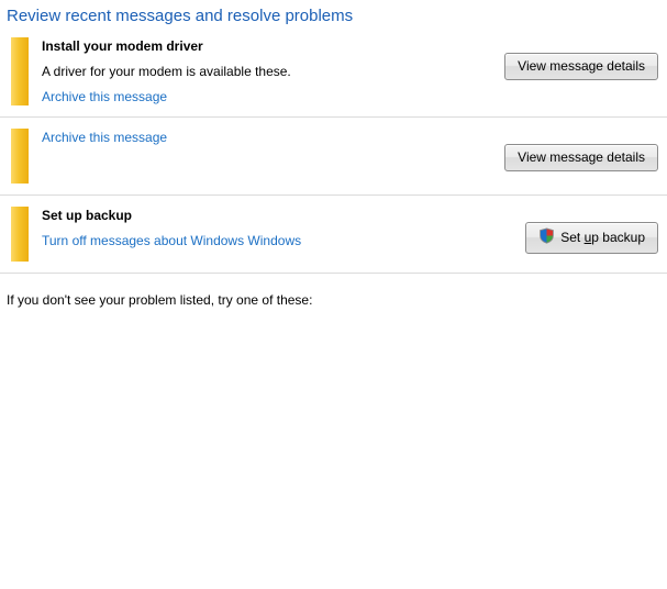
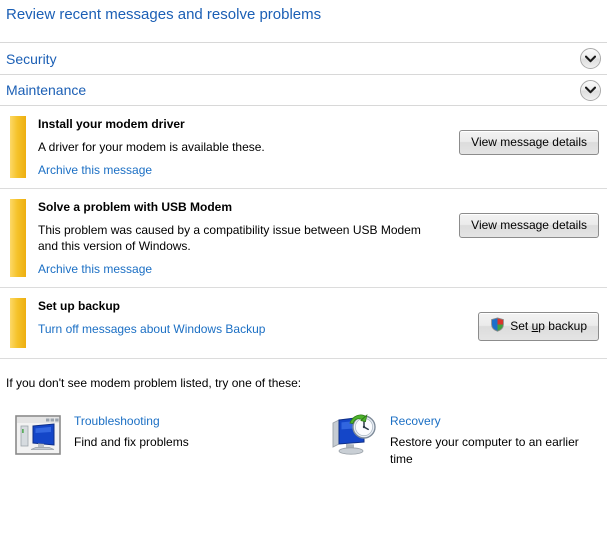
  Review recent messages and resolve problems
+ Security
+ Maintenance
  Install your modem driver
  A driver for your modem is available these.
  Archive this message
  View message details
+ Solve a problem with USB Modem
+ This problem was caused by a compatibility issue between USB Modem and this version of Windows.
  Archive this message
  View message details
  Set up backup
- Turn off messages about Windows Windows
+ Turn off messages about Windows Backup
  Set up backup
- If you don't see your problem listed, try one of these:
+ If you don't see modem problem listed, try one of these:
+ Troubleshooting
+ Find and fix problems
+ Recovery
+ Restore your computer to an earlier time
